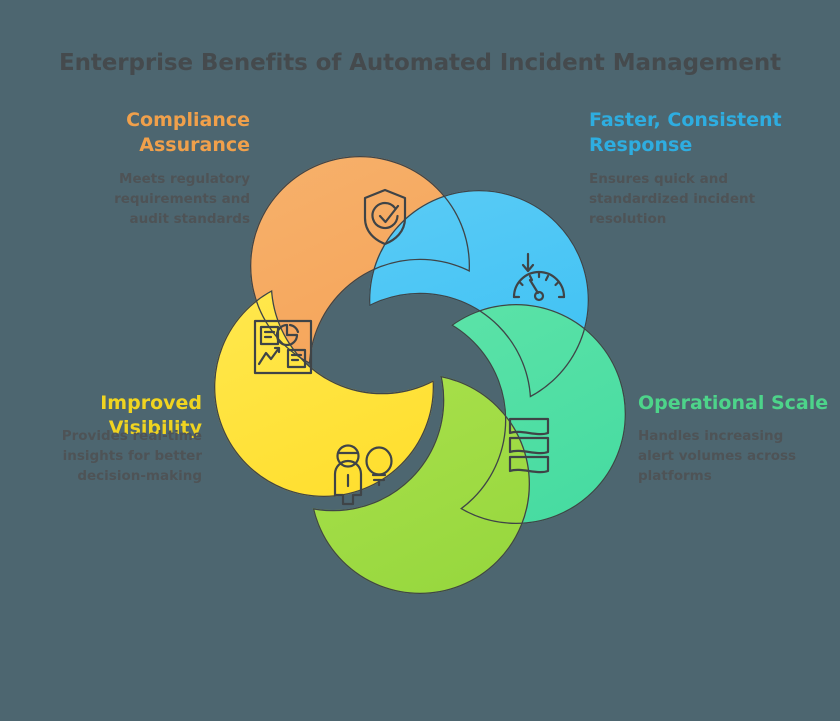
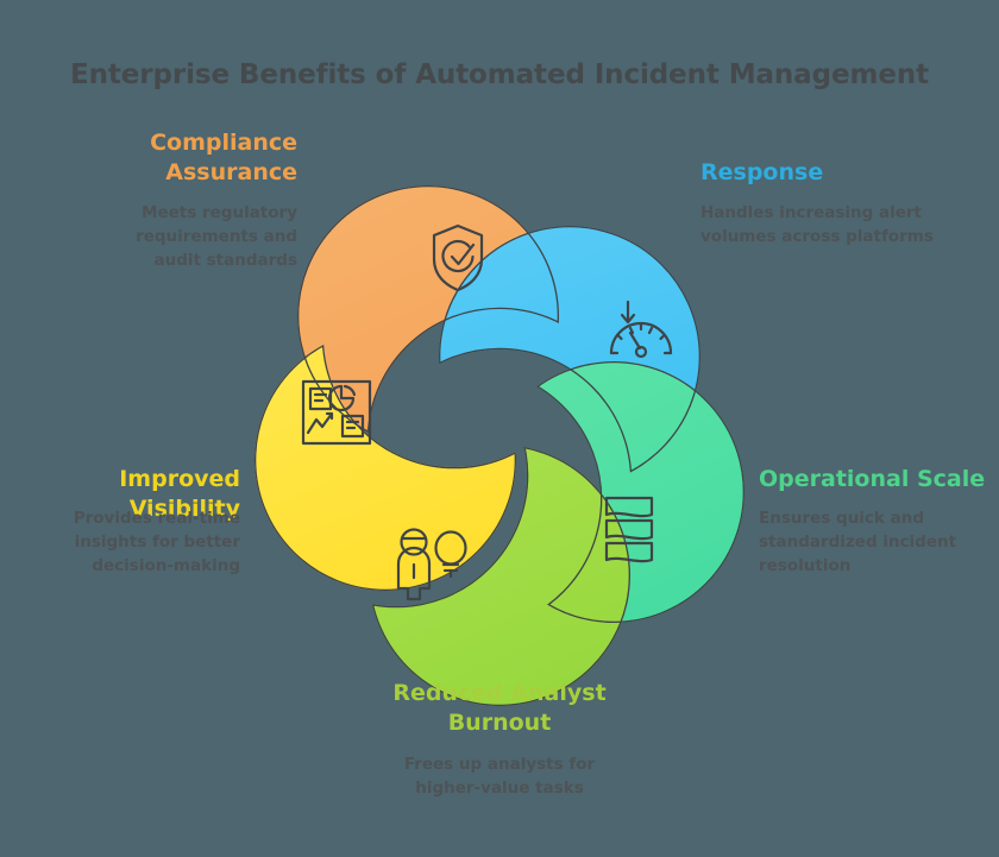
  Compliance
  Assurance
  Meets regulatory requirements and audit standards
- Faster, Consistent
  Response
- Ensures quick and standardized incident resolution
+ Handles increasing alert volumes across platforms
  Operational Scale
- Handles increasing alert volumes across platforms
+ Ensures quick and standardized incident resolution
+ Reduced Analyst
+ Burnout
+ Frees up analysts for higher-value tasks
  Improved Visibility
  Provides real-time insights for better decision-making
